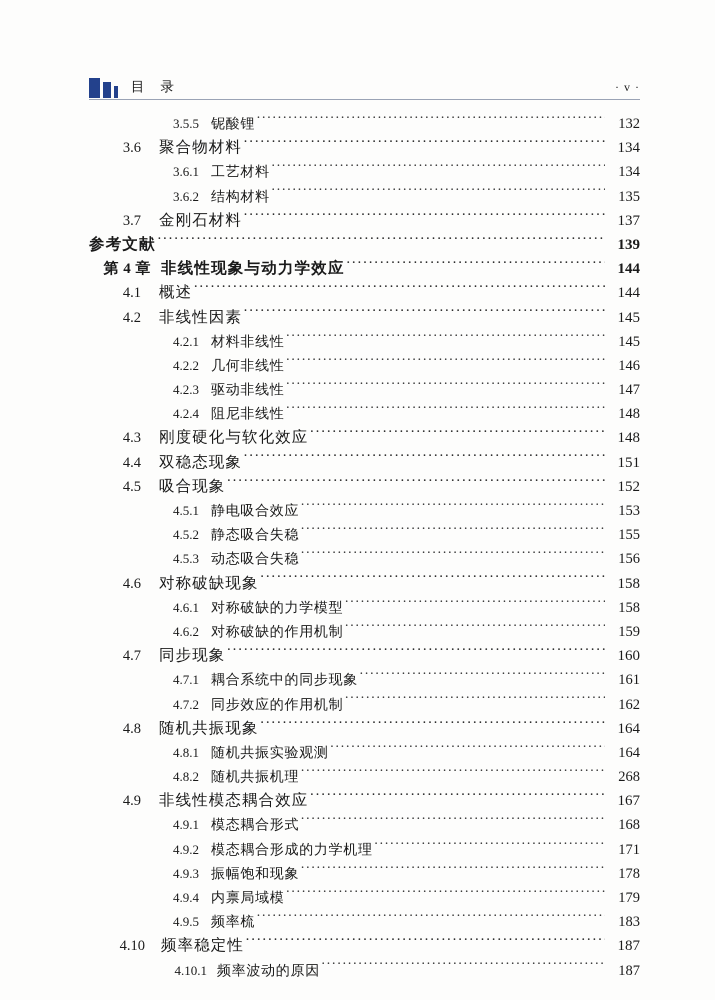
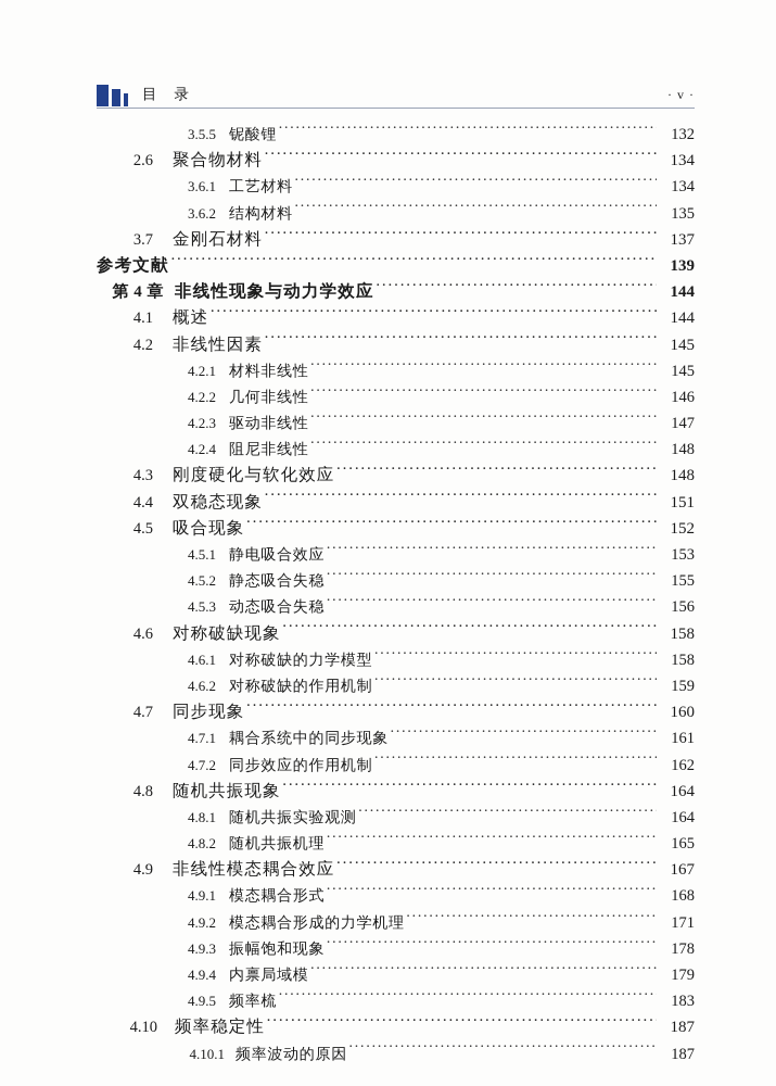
  目 录
  · v ·
  3.5.5
  铌酸锂
  132
- 3.6
+ 2.6
  聚合物材料
  134
  3.6.1
  工艺材料
  134
  3.6.2
  结构材料
  135
  3.7
  金刚石材料
  137
  参考文献
  139
  第 4 章
  非线性现象与动力学效应
  144
  4.1
  概述
  144
  4.2
  非线性因素
  145
  4.2.1
  材料非线性
  145
  4.2.2
  几何非线性
  146
  4.2.3
  驱动非线性
  147
  4.2.4
  阻尼非线性
  148
  4.3
  刚度硬化与软化效应
  148
  4.4
  双稳态现象
  151
  4.5
  吸合现象
  152
  4.5.1
  静电吸合效应
  153
  4.5.2
  静态吸合失稳
  155
  4.5.3
  动态吸合失稳
  156
  4.6
  对称破缺现象
  158
  4.6.1
  对称破缺的力学模型
  158
  4.6.2
  对称破缺的作用机制
  159
  4.7
  同步现象
  160
  4.7.1
  耦合系统中的同步现象
  161
  4.7.2
  同步效应的作用机制
  162
  4.8
  随机共振现象
  164
  4.8.1
  随机共振实验观测
  164
  4.8.2
  随机共振机理
- 268
+ 165
  4.9
  非线性模态耦合效应
  167
  4.9.1
  模态耦合形式
  168
  4.9.2
  模态耦合形成的力学机理
  171
  4.9.3
  振幅饱和现象
  178
  4.9.4
  内禀局域模
  179
  4.9.5
  频率梳
  183
  4.10
  频率稳定性
  187
  4.10.1
  频率波动的原因
  187
